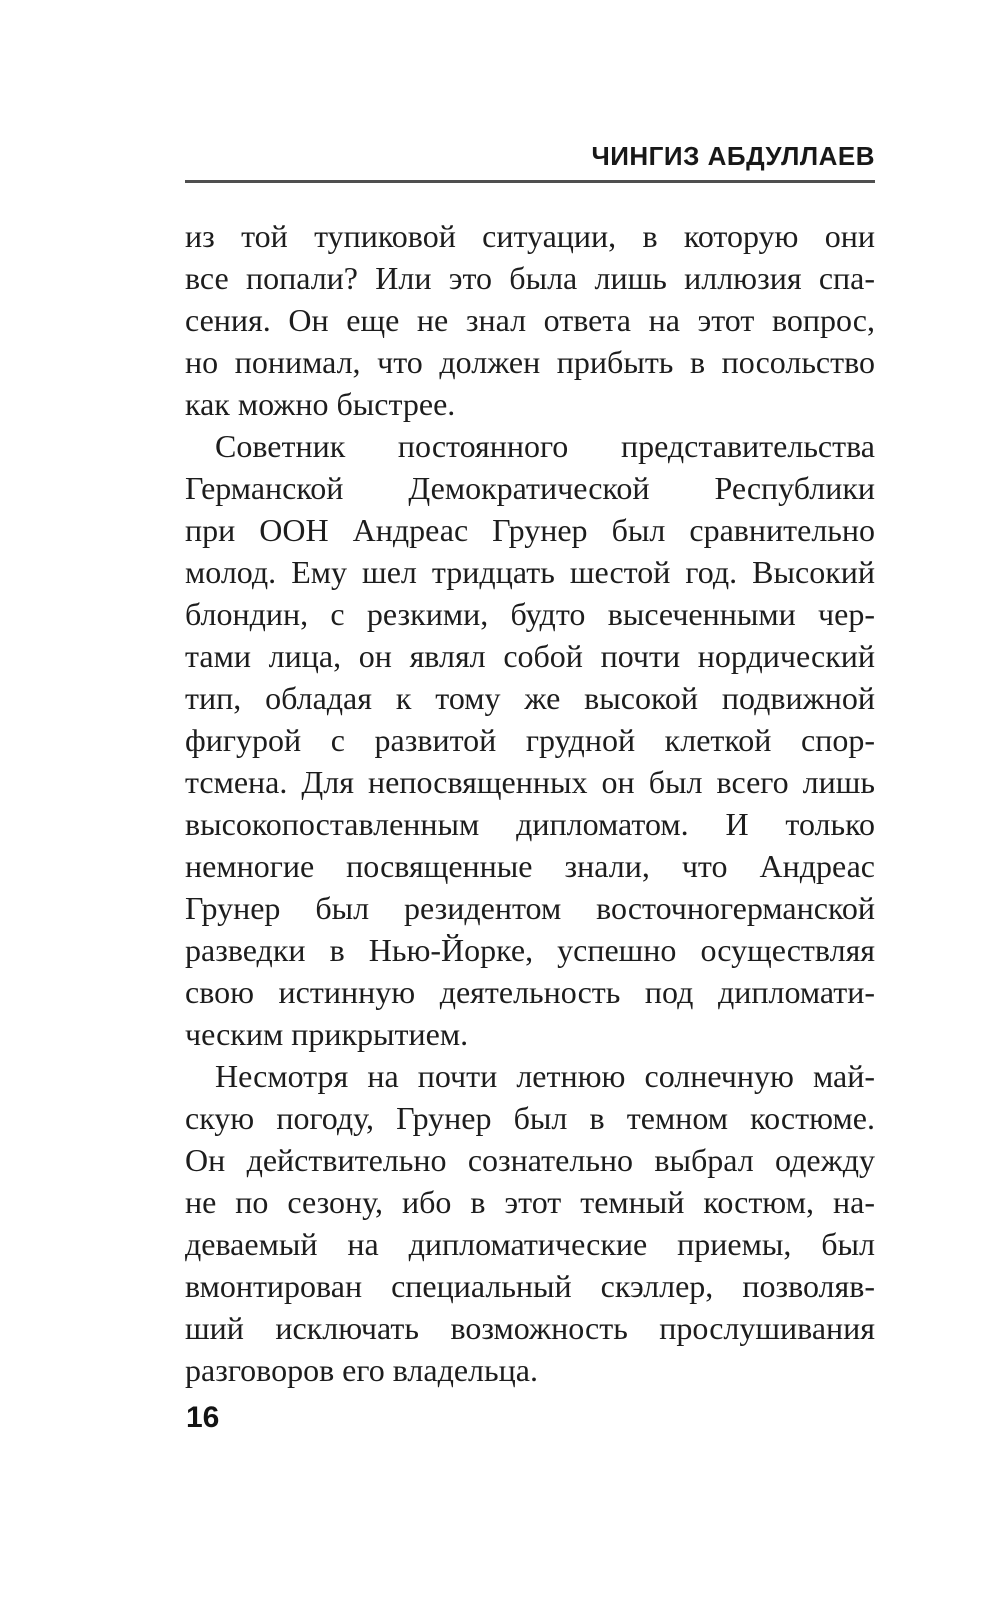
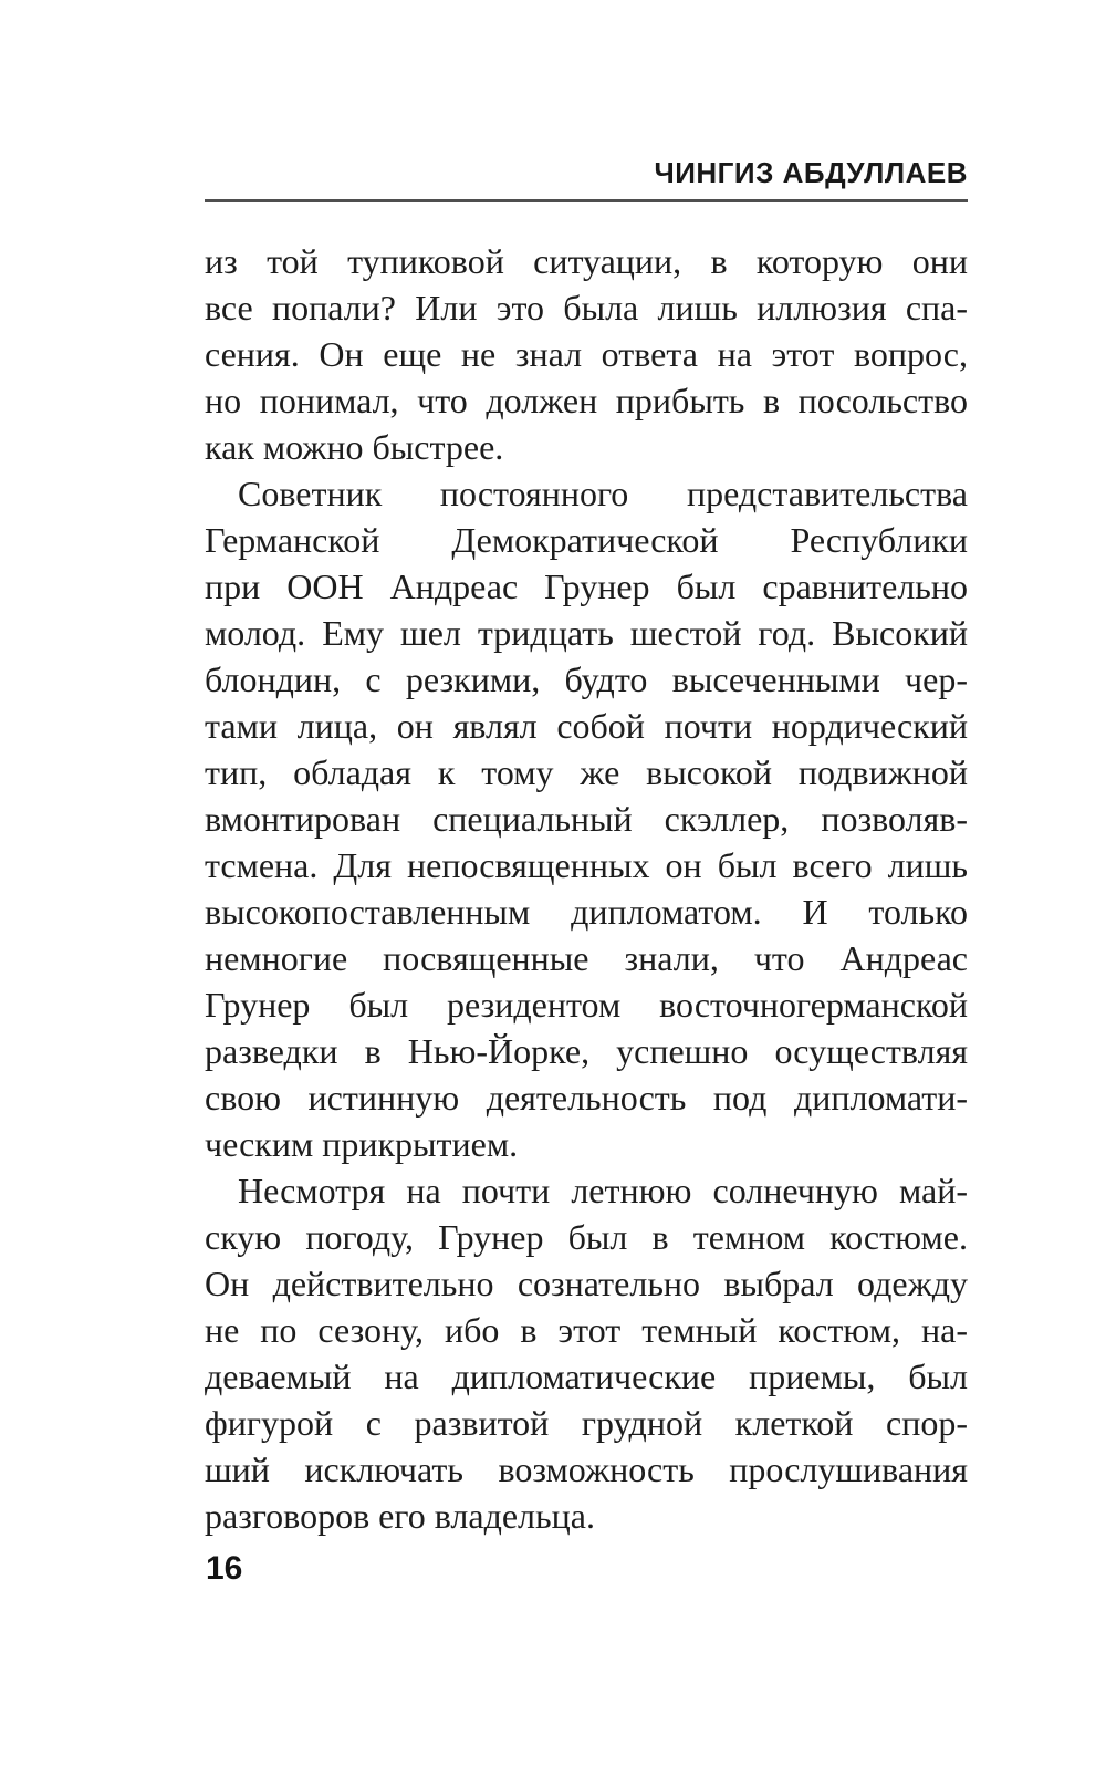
  ЧИНГИЗ АБДУЛЛАЕВ
  из той тупиковой ситуации, в которую они
  все попали? Или это была лишь иллюзия спа-
  сения. Он еще не знал ответа на этот вопрос,
  но понимал, что должен прибыть в посольство
  как можно быстрее.
  Советник постоянного представительства
  Германской Демократической Республики
  при ООН Андреас Грунер был сравнительно
  молод. Ему шел тридцать шестой год. Высокий
  блондин, с резкими, будто высеченными чер-
  тами лица, он являл собой почти нордический
  тип, обладая к тому же высокой подвижной
- фигурой с развитой грудной клеткой спор-
+ вмонтирован специальный скэллер, позволяв-
  тсмена. Для непосвященных он был всего лишь
  высокопоставленным дипломатом. И только
  немногие посвященные знали, что Андреас
  Грунер был резидентом восточногерманской
  разведки в Нью-Йорке, успешно осуществляя
  свою истинную деятельность под дипломати-
  ческим прикрытием.
  Несмотря на почти летнюю солнечную май-
  скую погоду, Грунер был в темном костюме.
  Он действительно сознательно выбрал одежду
  не по сезону, ибо в этот темный костюм, на-
  деваемый на дипломатические приемы, был
- вмонтирован специальный скэллер, позволяв-
+ фигурой с развитой грудной клеткой спор-
  ший исключать возможность прослушивания
  разговоров его владельца.
  16
